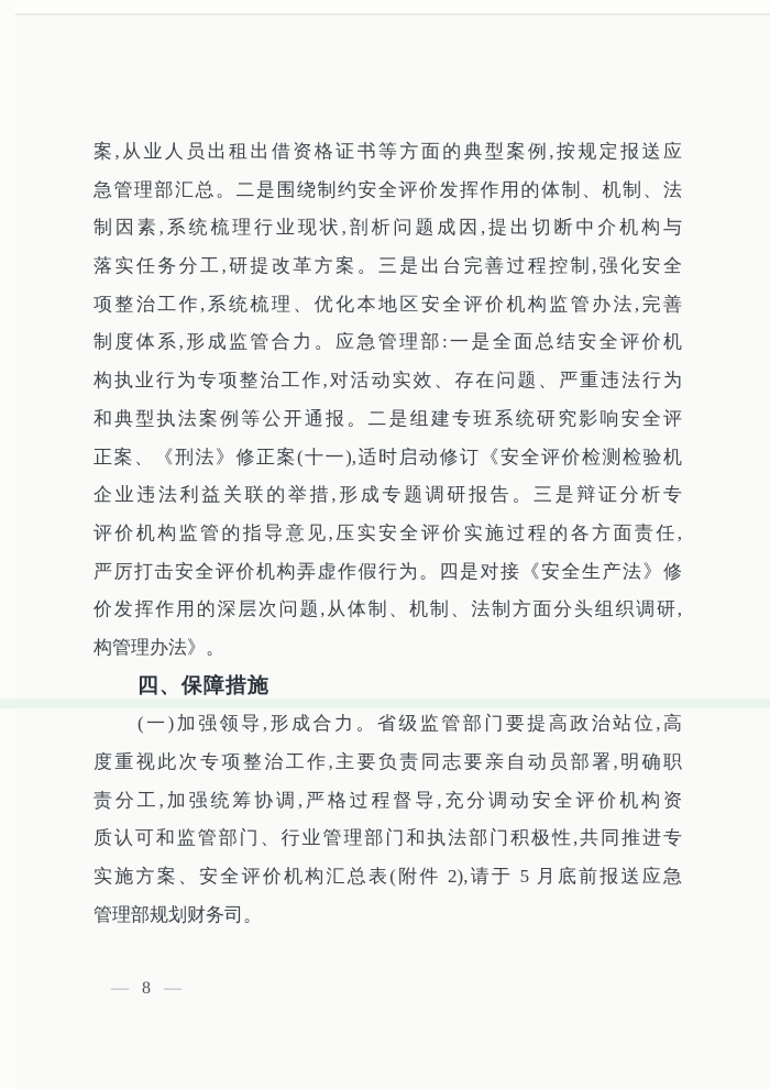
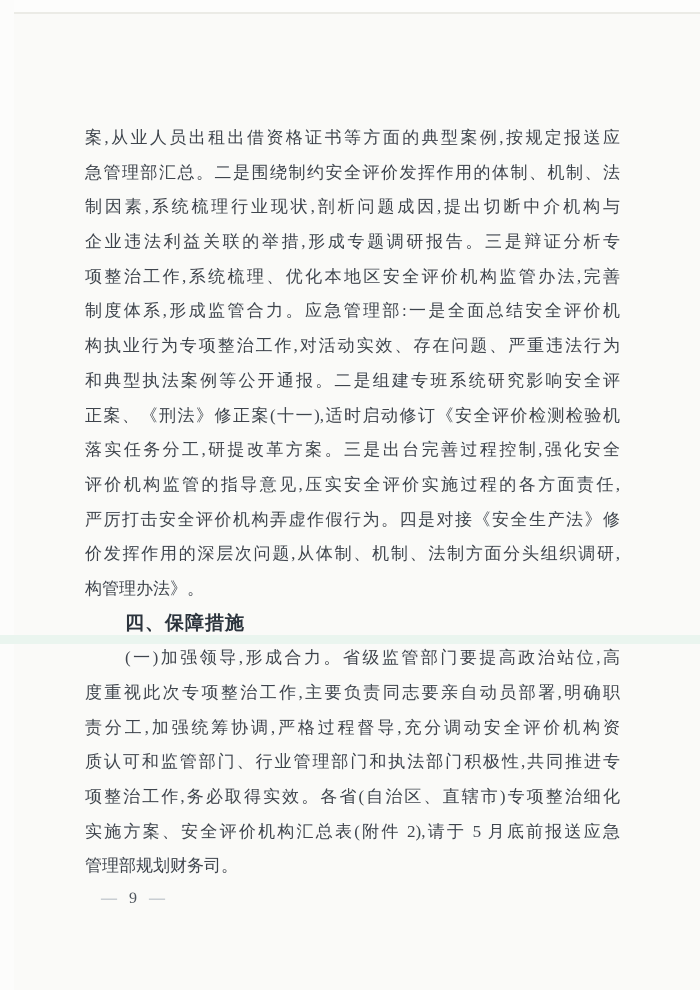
  案,从业人员出租出借资格证书等方面的典型案例,按规定报送应
  急管理部汇总。二是围绕制约安全评价发挥作用的体制、机制、法
  制因素,系统梳理行业现状,剖析问题成因,提出切断中介机构与
- 落实任务分工,研提改革方案。三是出台完善过程控制,强化安全
+ 企业违法利益关联的举措,形成专题调研报告。三是辩证分析专
  项整治工作,系统梳理、优化本地区安全评价机构监管办法,完善
  制度体系,形成监管合力。应急管理部:一是全面总结安全评价机
  构执业行为专项整治工作,对活动实效、存在问题、严重违法行为
  和典型执法案例等公开通报。二是组建专班系统研究影响安全评
  正案、《刑法》修正案(十一),适时启动修订《安全评价检测检验机
- 企业违法利益关联的举措,形成专题调研报告。三是辩证分析专
+ 落实任务分工,研提改革方案。三是出台完善过程控制,强化安全
  评价机构监管的指导意见,压实安全评价实施过程的各方面责任,
  严厉打击安全评价机构弄虚作假行为。四是对接《安全生产法》修
  价发挥作用的深层次问题,从体制、机制、法制方面分头组织调研,
  构管理办法》。
  四、保障措施
  (一)加强领导,形成合力。省级监管部门要提高政治站位,高
  度重视此次专项整治工作,主要负责同志要亲自动员部署,明确职
  责分工,加强统筹协调,严格过程督导,充分调动安全评价机构资
  质认可和监管部门、行业管理部门和执法部门积极性,共同推进专
+ 项整治工作,务必取得实效。各省(自治区、直辖市)专项整治细化
  实施方案、安全评价机构汇总表(附件 2),请于 5 月底前报送应急
  管理部规划财务司。
- — 8 —
+ — 9 —
